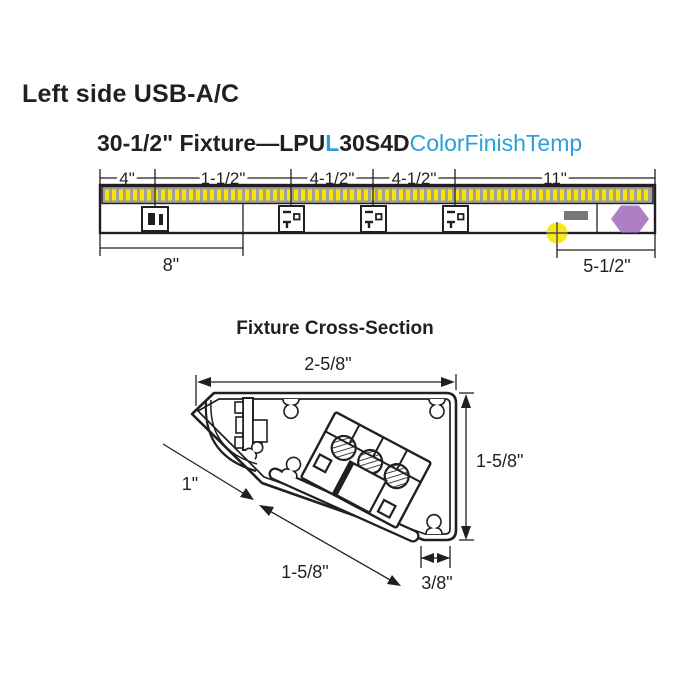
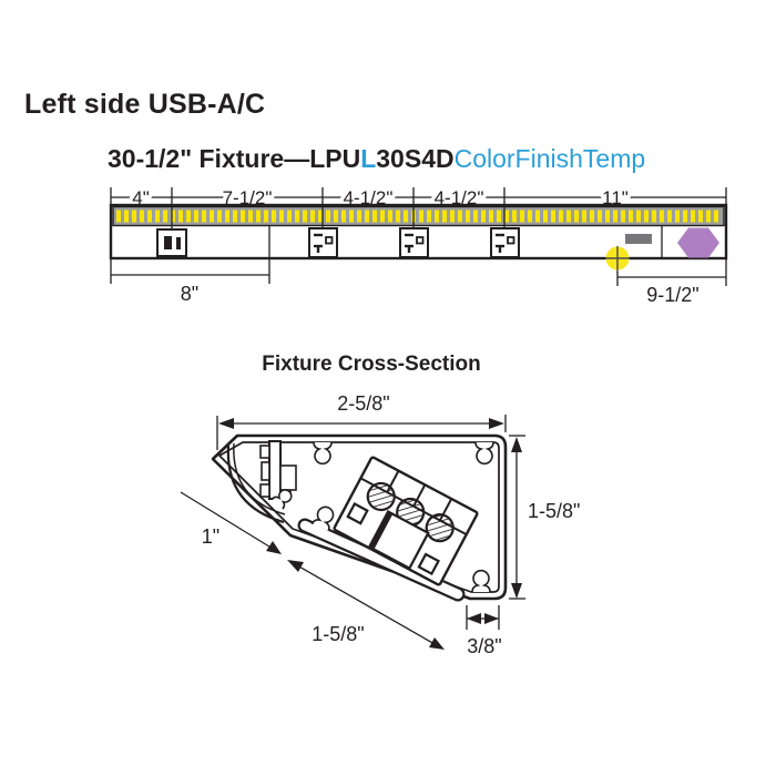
  Left side USB-A/C
  30-1/2" Fixture—LPUL30S4DColorFinishTemp
  4"
- 1-1/2"
+ 7-1/2"
  4-1/2"
  4-1/2"
  11"
  8"
- 5-1/2"
+ 9-1/2"
  Fixture Cross-Section
  2-5/8"
  1-5/8"
  1"
  1-5/8"
  3/8"
